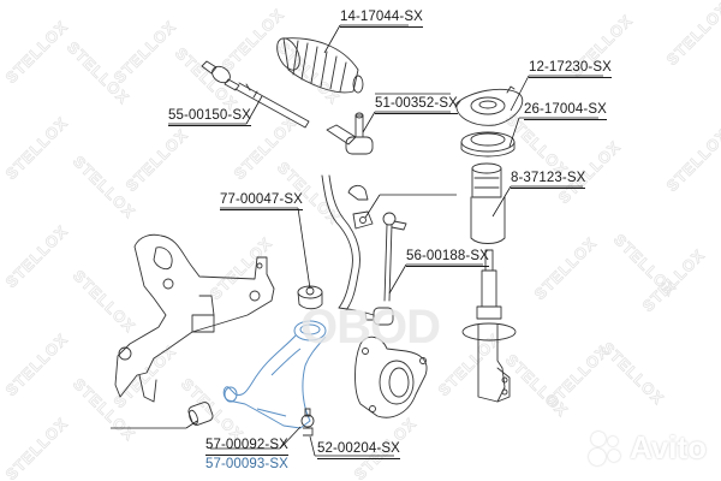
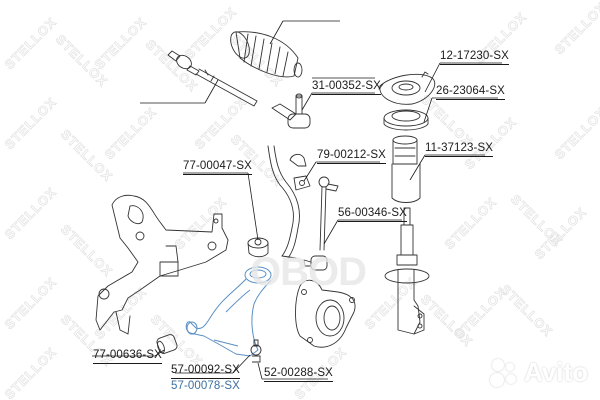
  OBOD
- 14-17044-SX
- 55-00150-SX
- 51-00352-SX
+ 31-00352-SX
  12-17230-SX
- 26-17004-SX
+ 26-23064-SX
- 8-37123-SX
+ 11-37123-SX
+ 79-00212-SX
  77-00047-SX
- 56-00188-SX
+ 56-00346-SX
+ 77-00636-SX
  57-00092-SX
- 57-00093-SX
+ 57-00078-SX
- 52-00204-SX
+ 52-00288-SX
  Avito
